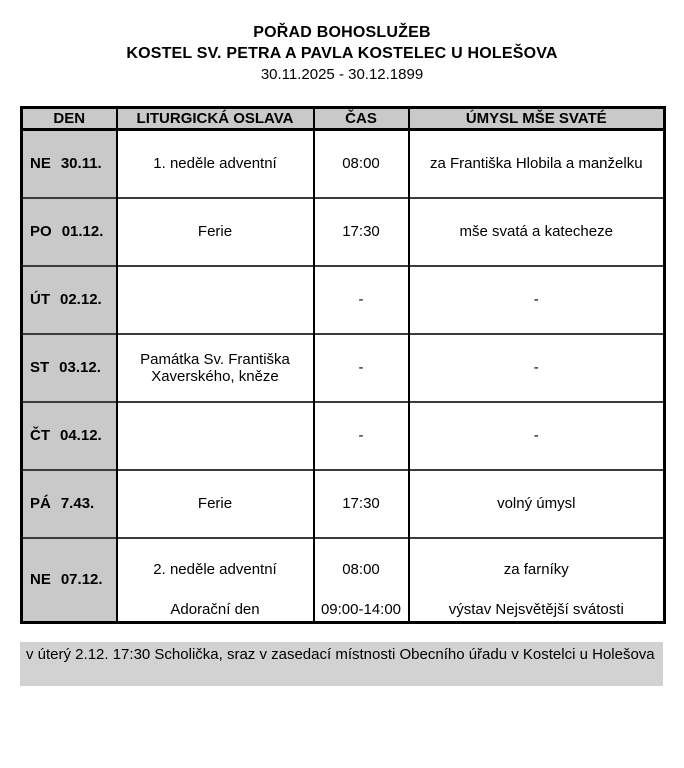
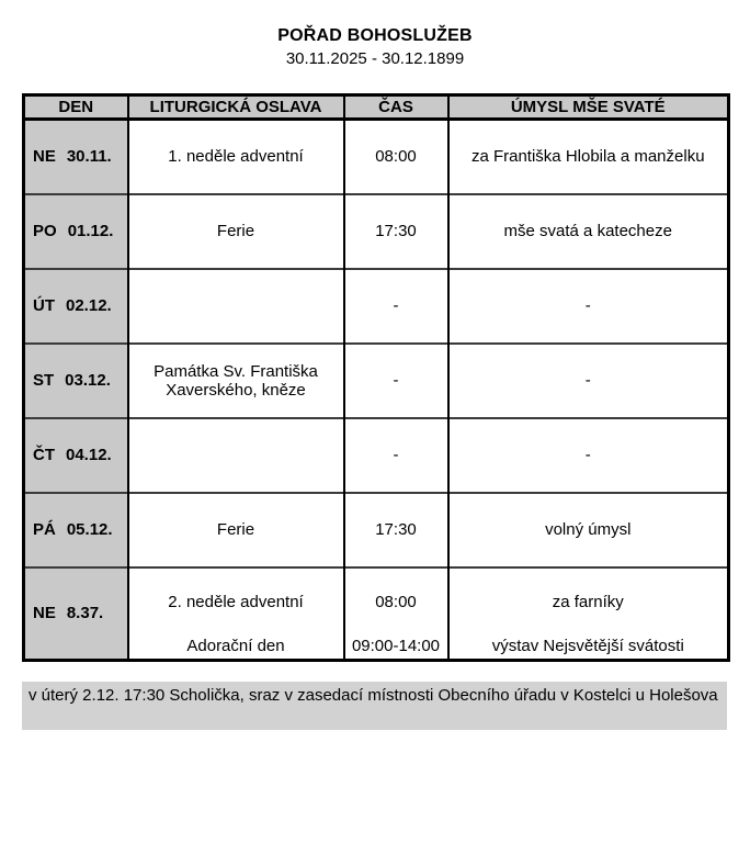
  POŘAD BOHOSLUŽEB
- KOSTEL SV. PETRA A PAVLA KOSTELEC U HOLEŠOVA
  30.11.2025 - 30.12.1899
  DEN	LITURGICKÁ OSLAVA	ČAS	ÚMYSL MŠE SVATÉ
  NE 30.11.	1. neděle adventní	08:00	za Františka Hlobila a manželku
  PO 01.12.	Ferie	17:30	mše svatá a katecheze
  ÚT 02.12.		-	-
  ST 03.12.	Památka Sv. Františka Xaverského, kněze	-	-
  ČT 04.12.		-	-
- PÁ 7.43.	Ferie	17:30	volný úmysl
+ PÁ 05.12.	Ferie	17:30	volný úmysl
- NE 07.12.	2. neděle adventní Adorační den	08:00 09:00-14:00	za farníky výstav Nejsvětější svátosti
+ NE 8.37.	2. neděle adventní Adorační den	08:00 09:00-14:00	za farníky výstav Nejsvětější svátosti
  v úterý 2.12. 17:30 Scholička, sraz v zasedací místnosti Obecního úřadu v Kostelci u Holešova
